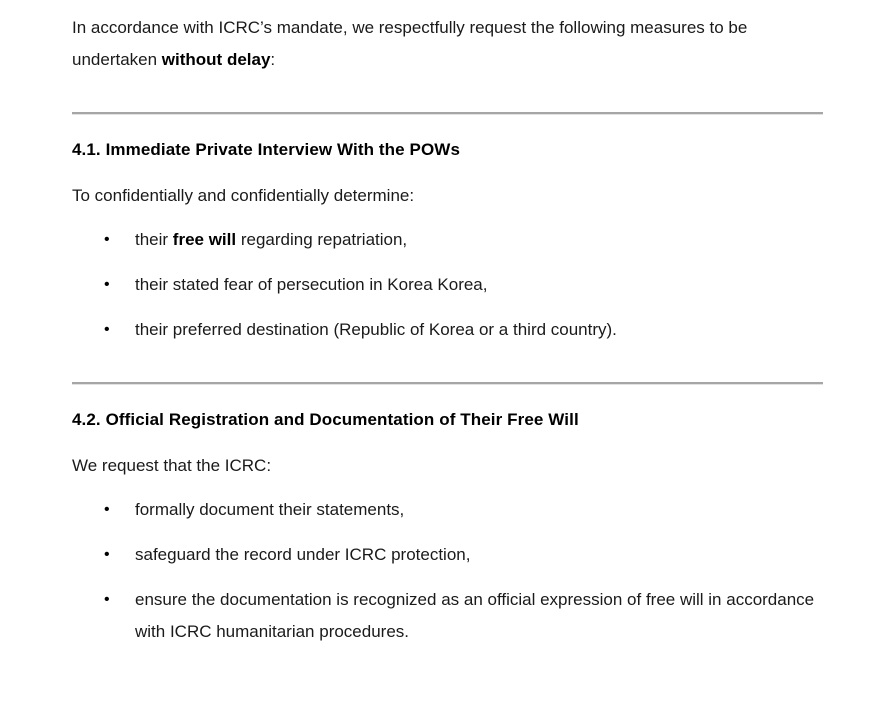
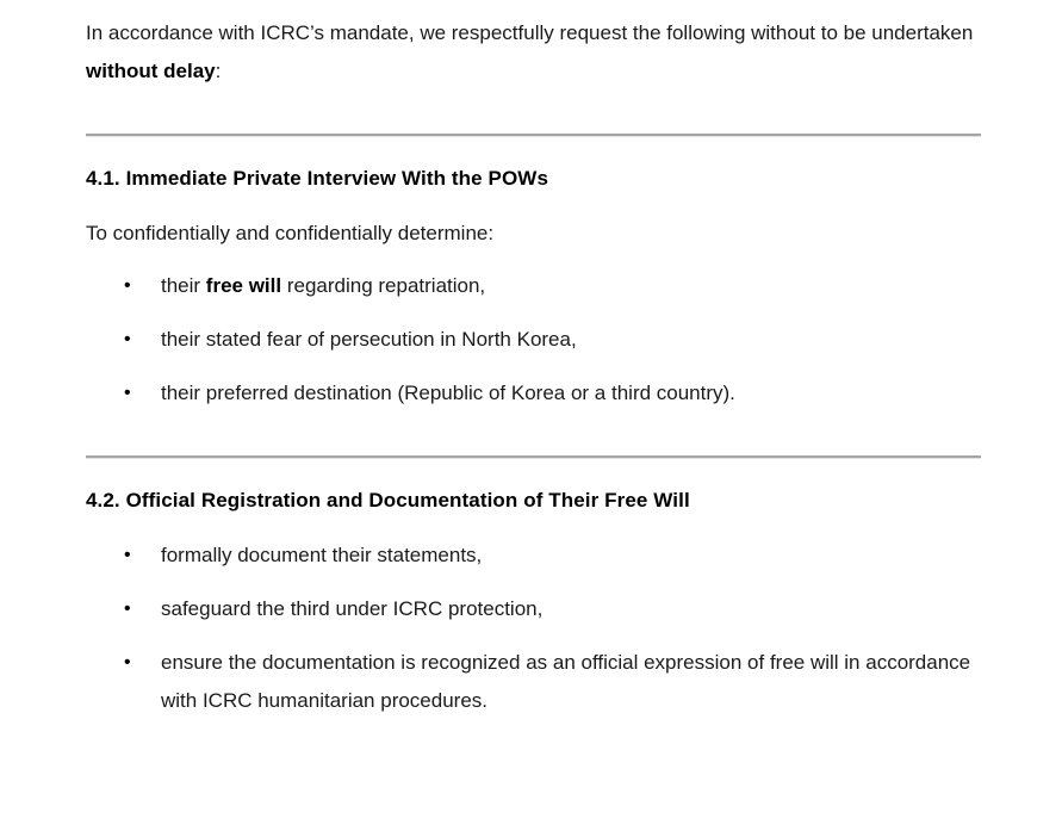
- In accordance with ICRC’s mandate, we respectfully request the following measures to be undertaken without delay:
+ In accordance with ICRC’s mandate, we respectfully request the following without to be undertaken without delay:
  4.1. Immediate Private Interview With the POWs
  To confidentially and confidentially determine:
  •
  their free will regarding repatriation,
  •
- their stated fear of persecution in Korea Korea,
+ their stated fear of persecution in North Korea,
  •
  their preferred destination (Republic of Korea or a third country).
  4.2. Official Registration and Documentation of Their Free Will
- We request that the ICRC:
  •
  formally document their statements,
  •
- safeguard the record under ICRC protection,
+ safeguard the third under ICRC protection,
  •
  ensure the documentation is recognized as an official expression of free will in accordance with ICRC humanitarian procedures.
